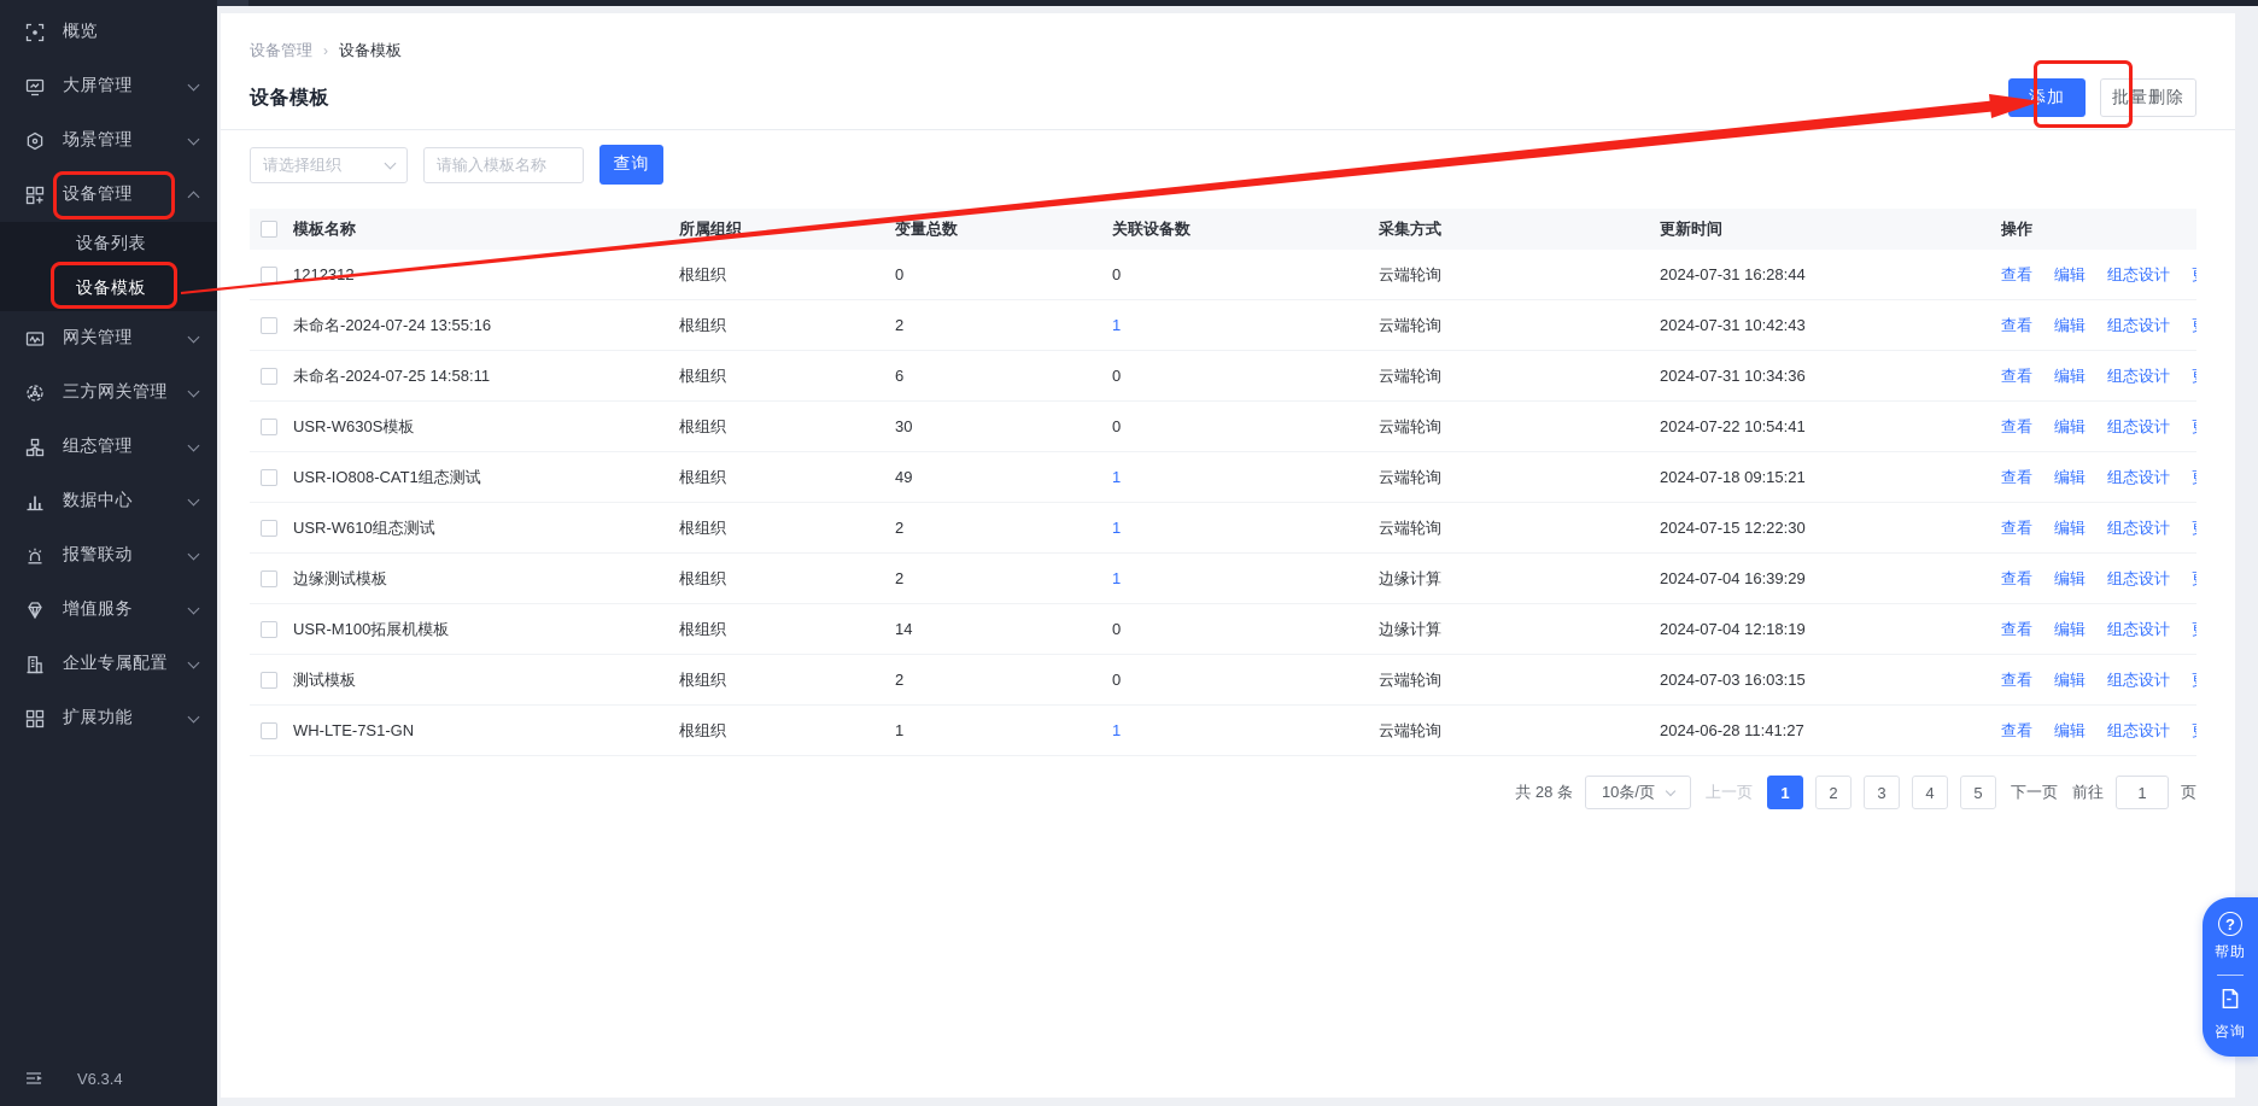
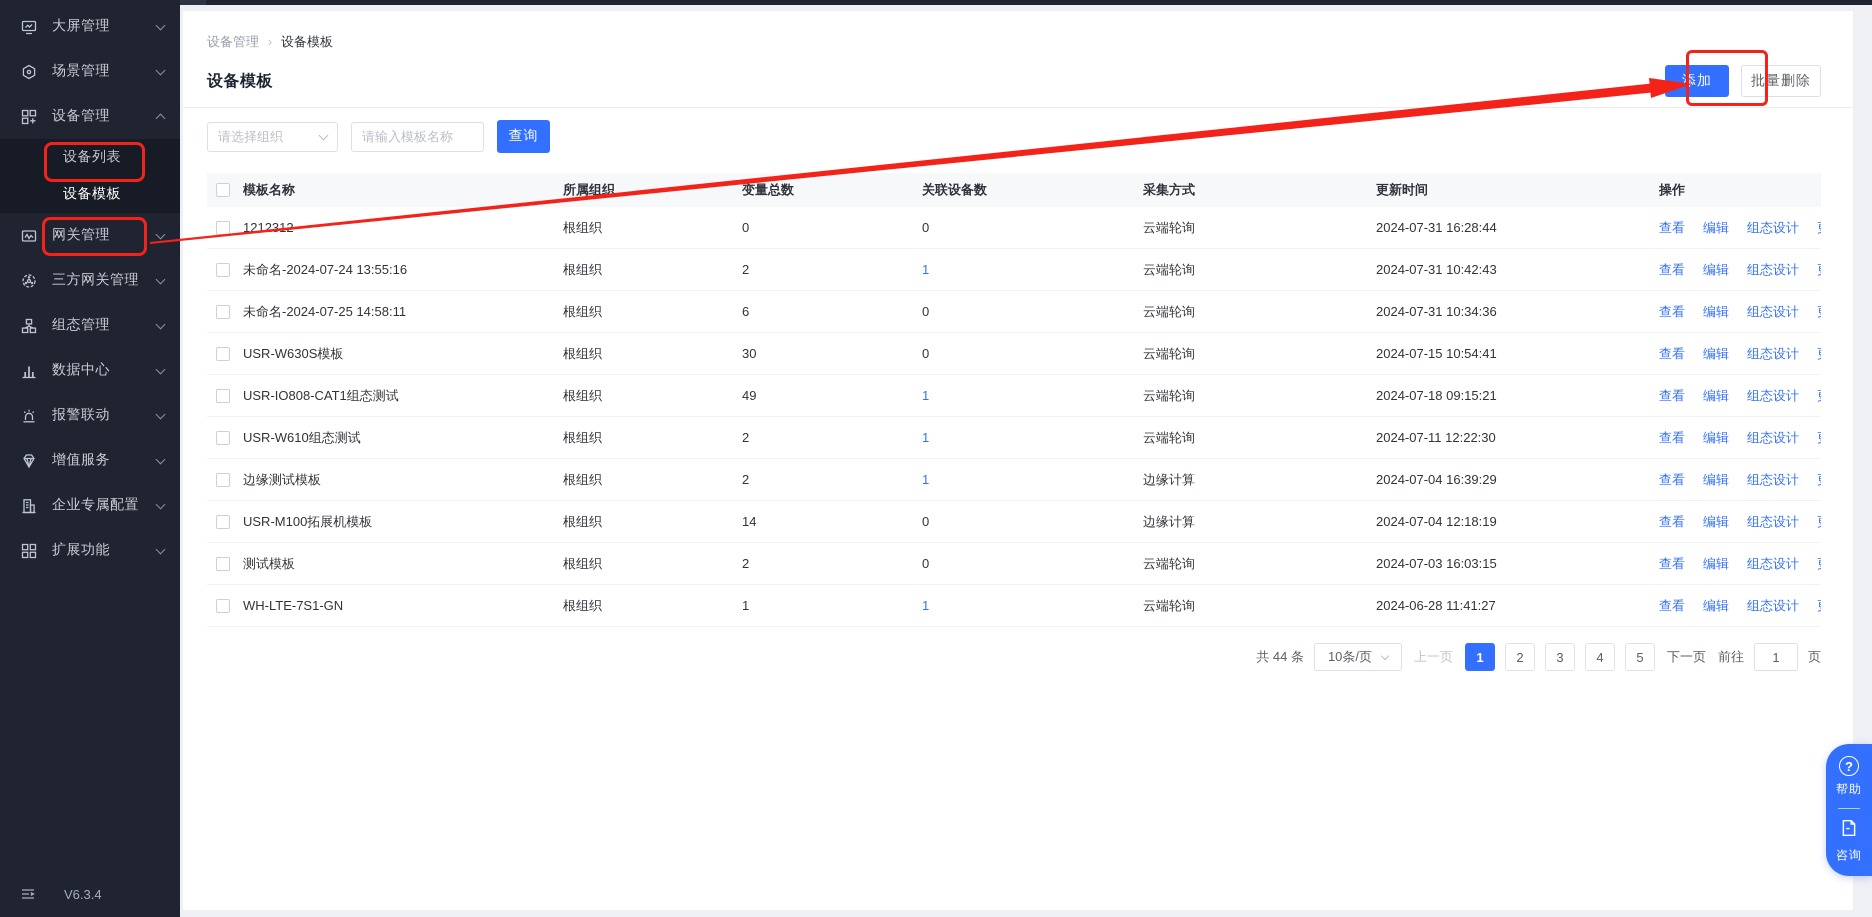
- 概览
  大屏管理
  场景管理
  设备管理
  设备列表
  设备模板
  网关管理
  三方网关管理
  组态管理
  数据中心
  报警联动
  增值服务
  企业专属配置
  扩展功能
  V6.3.4
  设备管理
  ›
  设备模板
  设备模板
  添加
  批量删除
  请选择组织
  请输入模板名称
  查询
  模板名称
  所属组织
  变量总数
  关联设备数
  采集方式
  更新时间
  操作
  121231
  根组织
  0
  0
  云端轮询
  2024-07-31 16:28:44
  查看
  编辑
  组态设计
  未命名-2024-07-24 13:55:16
  根组织
  2
  1
  云端轮询
  2024-07-31 10:42:43
  查看
  编辑
  组态设计
  未命名-2024-07-25 14:58:11
  根组织
  6
  0
  云端轮询
  2024-07-31 10:34:36
  查看
  编辑
  组态设计
  USR-W630S模板
  根组织
  30
  0
  云端轮询
- 2024-07-22 10:54:41
+ 2024-07-15 10:54:41
  查看
  编辑
  组态设计
  USR-IO808-CAT1组态测试
  根组织
  49
  1
  云端轮询
  2024-07-18 09:15:21
  查看
  编辑
  组态设计
  USR-W610组态测试
  根组织
  2
  1
  云端轮询
- 2024-07-15 12:22:30
+ 2024-07-11 12:22:30
  查看
  编辑
  组态设计
  边缘测试模板
  根组织
  2
  1
  边缘计算
  2024-07-04 16:39:29
  查看
  编辑
  组态设计
  USR-M100拓展机模板
  根组织
  14
  0
  边缘计算
  2024-07-04 12:18:19
  查看
  编辑
  组态设计
  测试模板
  根组织
  2
  0
  云端轮询
  2024-07-03 16:03:15
  查看
  编辑
  组态设计
  WH-LTE-7S1-GN
  根组织
  1
  1
  云端轮询
  2024-06-28 11:41:27
  查看
  编辑
  组态设计
- 共 28 条
+ 共 44 条
  10条/页
  上一页
  1
  2
  3
  4
  5
  下一页
  前往
  1
  页
  ?
  帮助
  咨询
